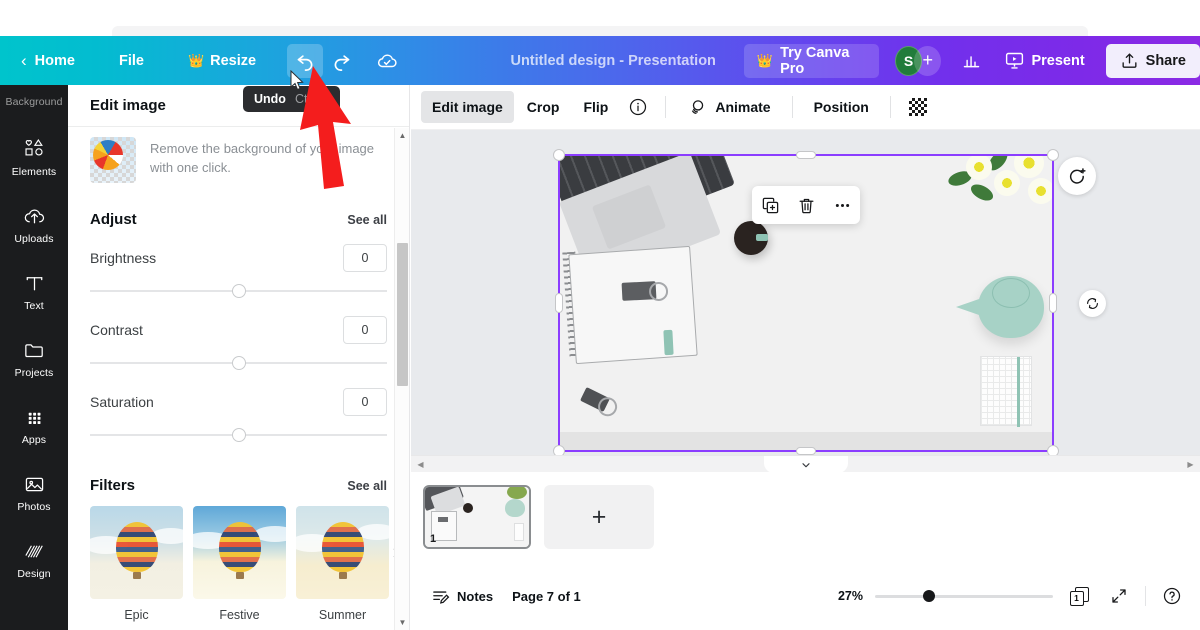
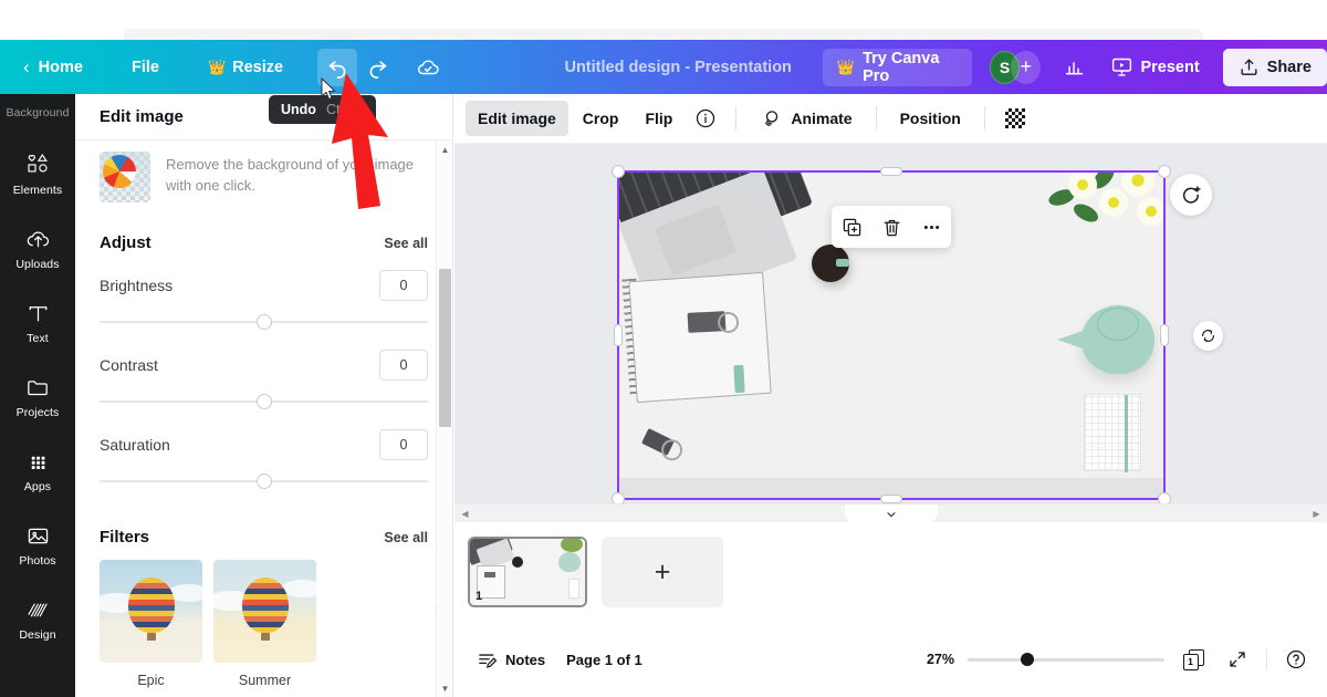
  ‹
  Home
  File
  👑
  Resize
  Untitled design - Presentation
  👑
  Try Canva Pro
  S
  +
  Present
  Share
  Undo
  Background
  Elements
  Uploads
  Text
  Projects
  Apps
  Photos
  Design
  Edit image
  Remove the background of yo image with one click.
  Adjust
  See all
  Brightness
  0
  Contrast
  0
  Saturation
  0
  Filters
  See all
  Epic
- Festive
  Summer
  ▲
  ▼
  Edit image
  Crop
  Flip
  Animate
  Position
  ◀
  ▶
  1
  +
  Notes
- Page 7 of 1
+ Page 1 of 1
  27%
  1
